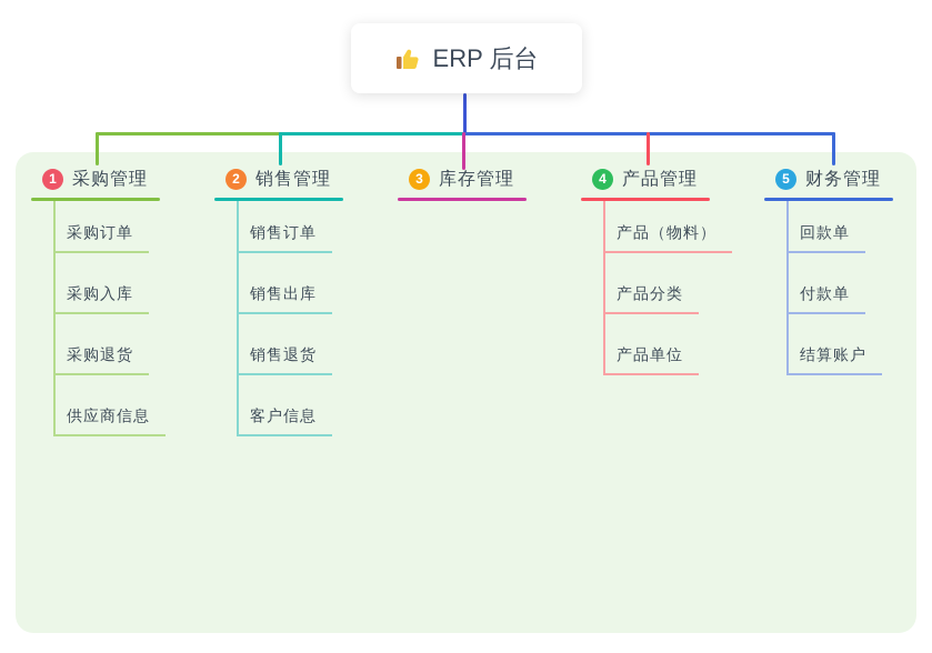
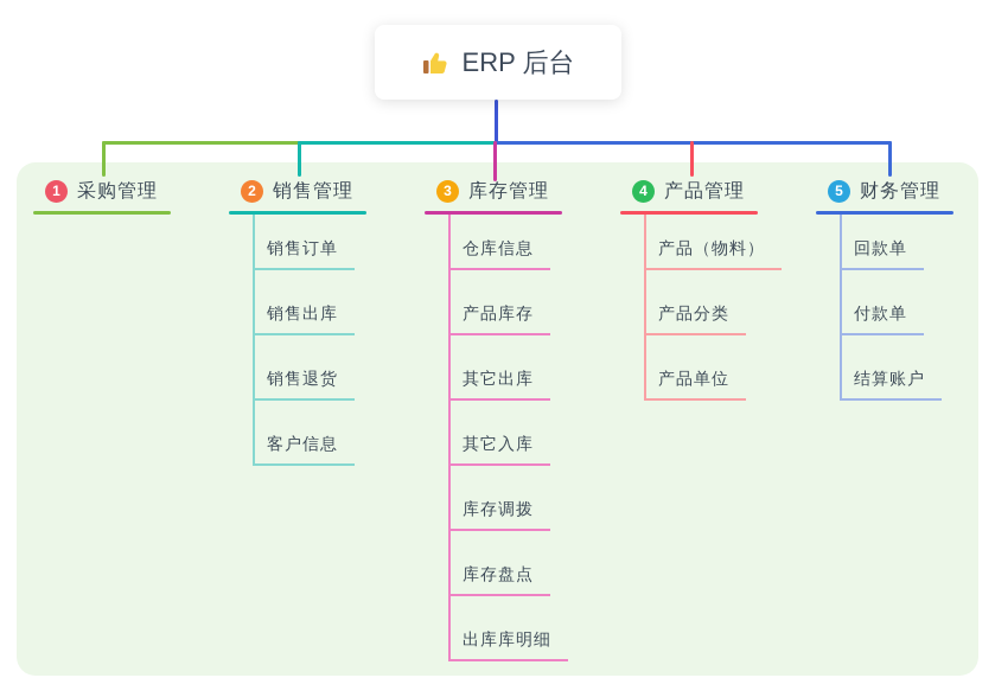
  ERP 后台
  1
  采购管理
- 采购订单
- 采购入库
- 采购退货
- 供应商信息
  2
  销售管理
  销售订单
  销售出库
  销售退货
  客户信息
  3
  库存管理
+ 仓库信息
+ 产品库存
+ 其它出库
+ 其它入库
+ 库存调拨
+ 库存盘点
+ 出库库明细
  4
  产品管理
  产品（物料）
  产品分类
  产品单位
  5
  财务管理
  回款单
  付款单
  结算账户
